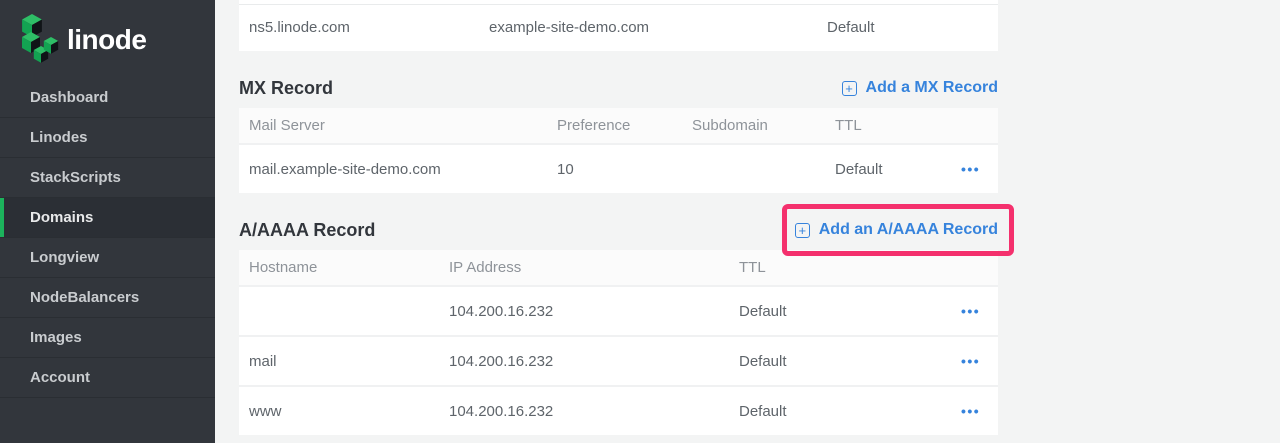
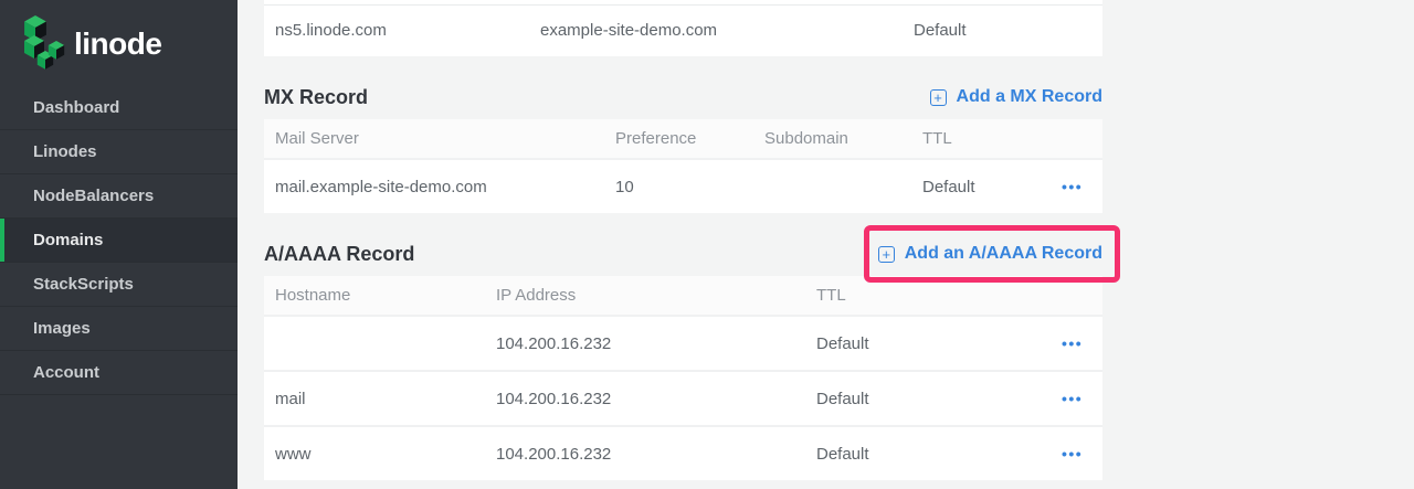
  linode
  Dashboard
  Linodes
- StackScripts
+ NodeBalancers
  Domains
- Longview
- NodeBalancers
+ StackScripts
  Images
  Account
  ns5.linode.com
  example-site-demo.com
  Default
  MX Record
  +
  Add a MX Record
  Mail Server
  Preference
  Subdomain
  TTL
  mail.example-site-demo.com
  10
  Default
  •••
  A/AAAA Record
  +
  Add an A/AAAA Record
  Hostname
  IP Address
  TTL
  104.200.16.232
  Default
  •••
  mail
  104.200.16.232
  Default
  •••
  www
  104.200.16.232
  Default
  •••
